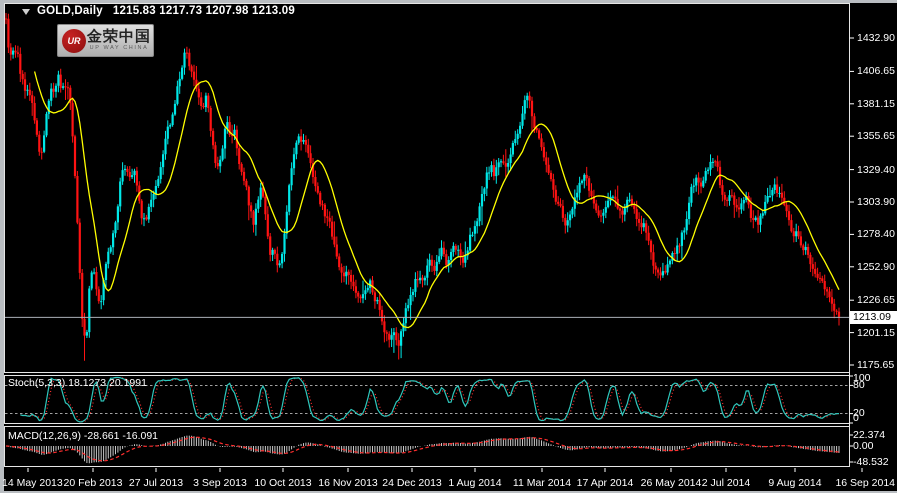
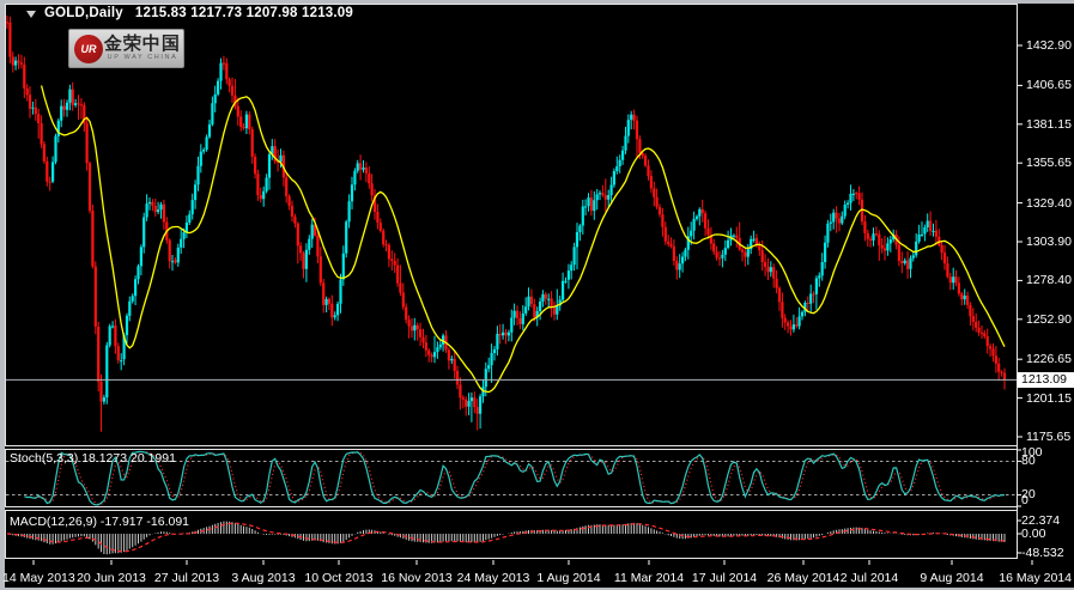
  UR
  金荣中国
  1432.90
  1406.65
  1381.15
  1355.65
  1329.40
  1303.90
  1278.40
  1252.90
  1226.65
  1201.15
  1175.65
  100
  80
  20
  0
  22.374
  0.00
  -48.532
  14 May 2013
- 20 Feb 2013
+ 20 Jun 2013
  27 Jul 2013
- 3 Sep 2013
+ 3 Aug 2013
  10 Oct 2013
  16 Nov 2013
- 24 Dec 2013
+ 24 May 2013
  1 Aug 2014
  11 Mar 2014
- 17 Apr 2014
+ 17 Jul 2014
  26 May 2014
  2 Jul 2014
  9 Aug 2014
- 16 Sep 2014
+ 16 May 2014
  GOLD,Daily 1215.83 1217.73 1207.98 1213.09
  Stoch(5,3,3) 18.1273 20.1991
- MACD(12,26,9) -28.661 -16.091
+ MACD(12,26,9) -17.917 -16.091
  1213.09
